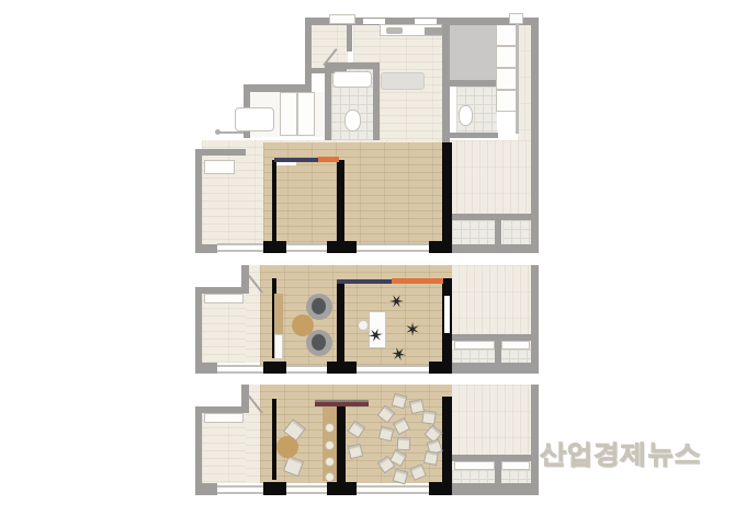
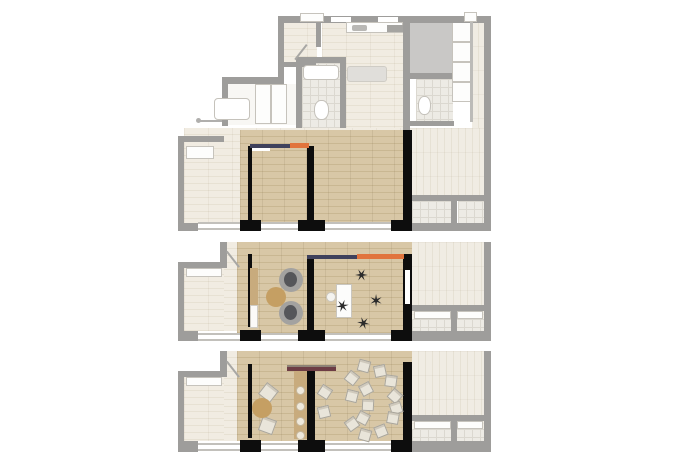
- 산업경제뉴스
